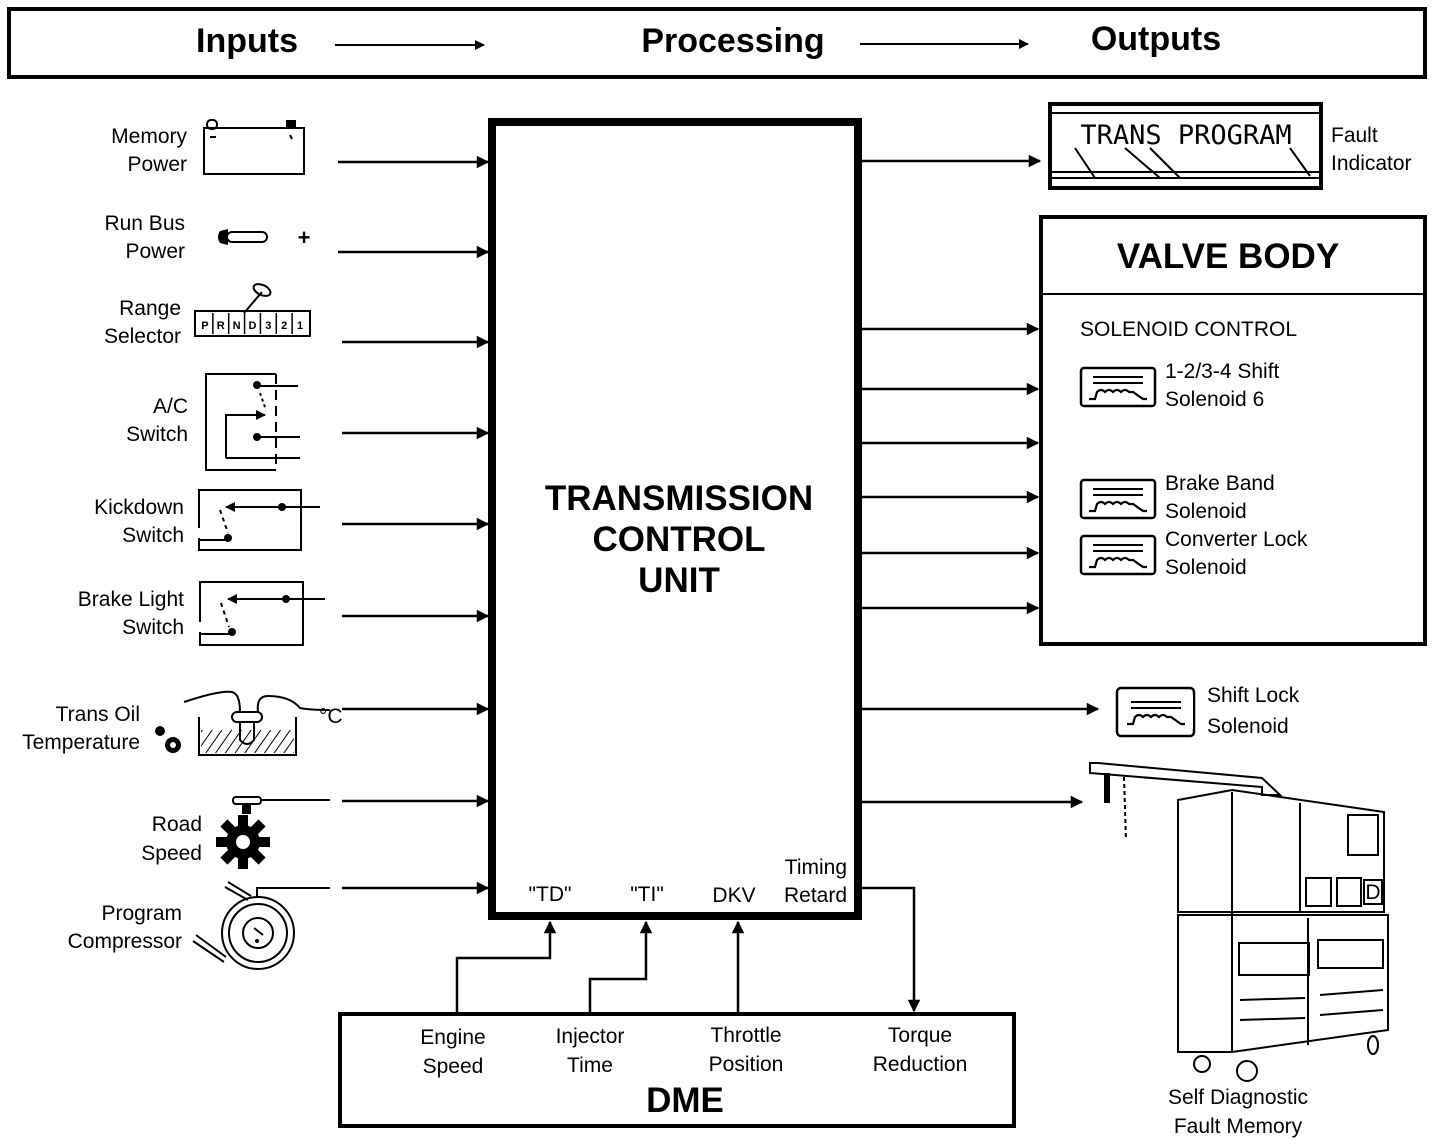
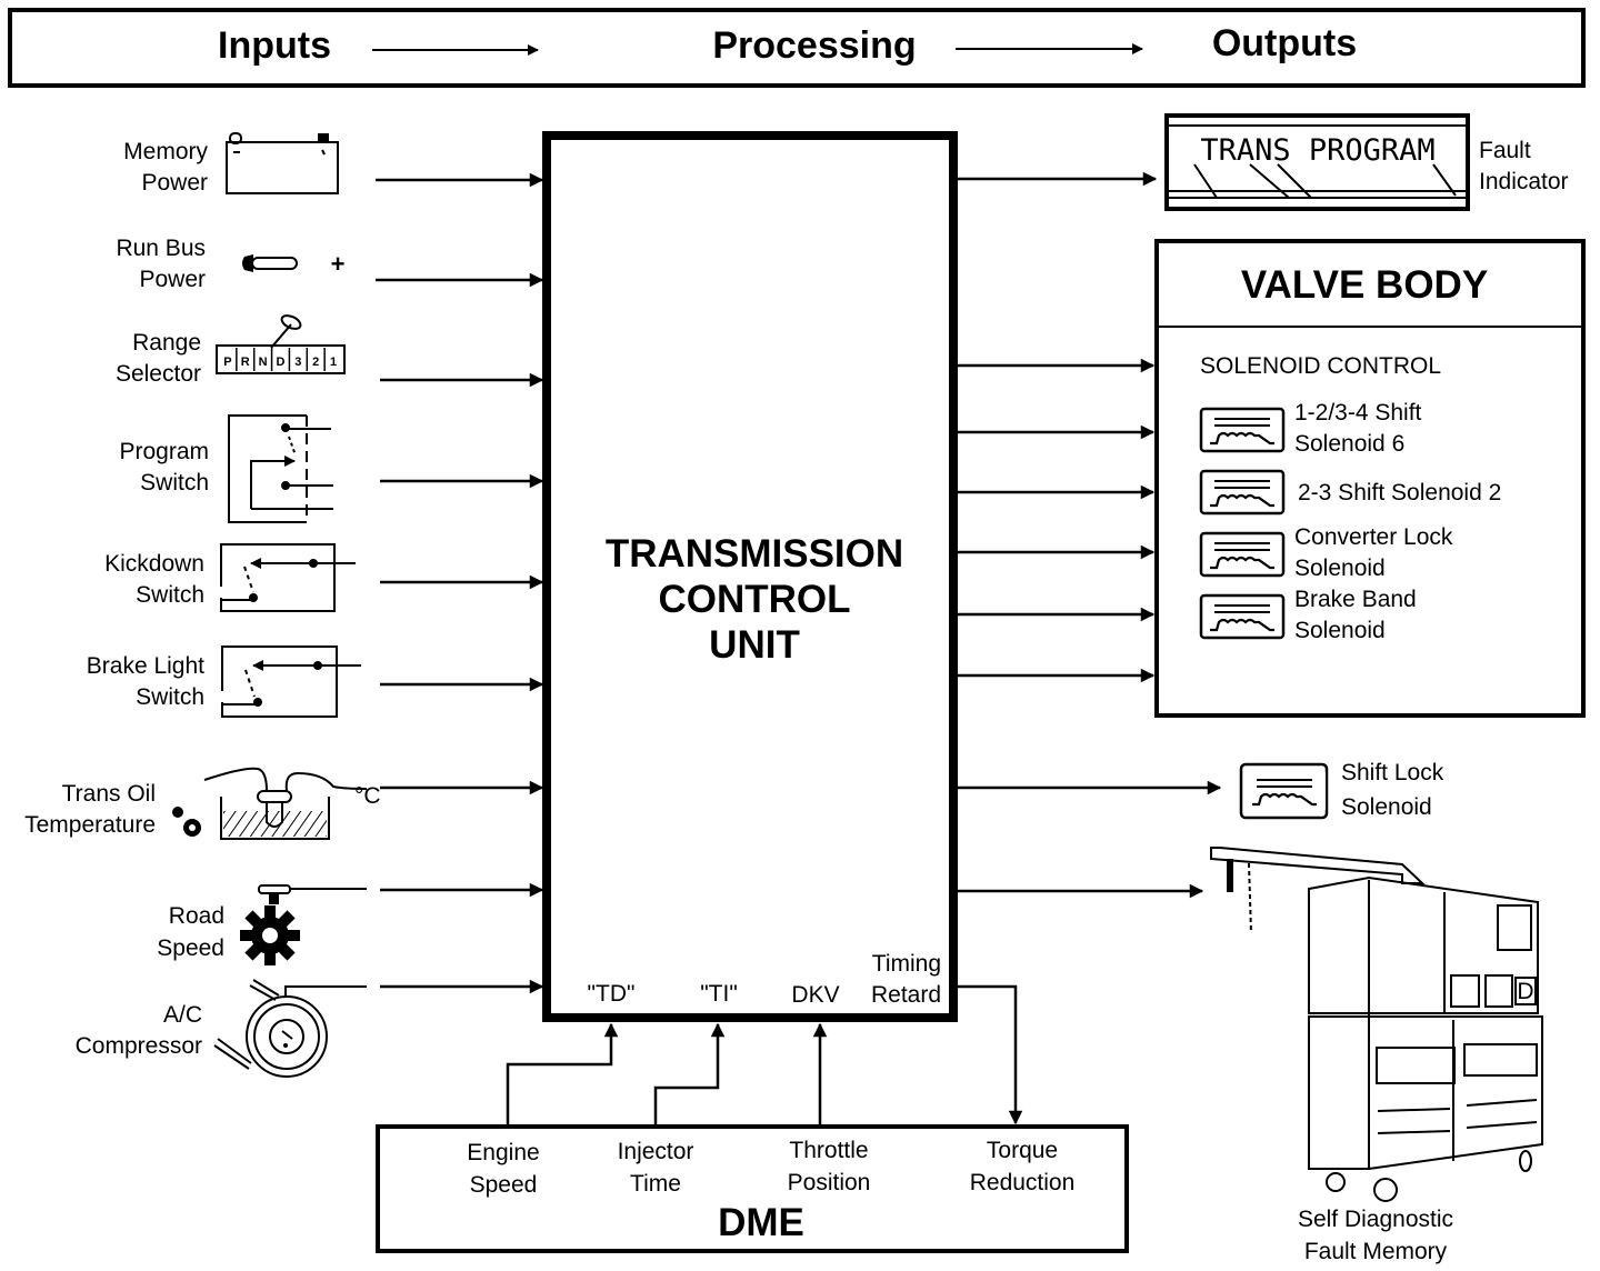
  Inputs
  Processing
  Outputs
  TRANSMISSION
  CONTROL
  UNIT
  "TD"
  "TI"
  DKV
  Timing
  Retard
  Engine
  Speed
  Injector
  Time
  Throttle
  Position
  Torque
  Reduction
  DME
  Memory
  Power
  Run Bus
  Power
  +
  Range
  Selector
  P
  R
  N
  D
  3
  2
  1
- A/C
+ Program
  Switch
  Kickdown
  Switch
  Brake Light
  Switch
  Trans Oil
  Temperature
  °C
  Road
  Speed
- Program
+ A/C
  Compressor
  TRANS PROGRAM
  Fault
  Indicator
  VALVE BODY
  SOLENOID CONTROL
  1-2/3-4 Shift
  Solenoid 6
+ 2-3 Shift Solenoid 2
- Brake Band
+ Converter Lock
  Solenoid
- Converter Lock
+ Brake Band
  Solenoid
  Shift Lock
  Solenoid
  D
  Self Diagnostic
  Fault Memory
